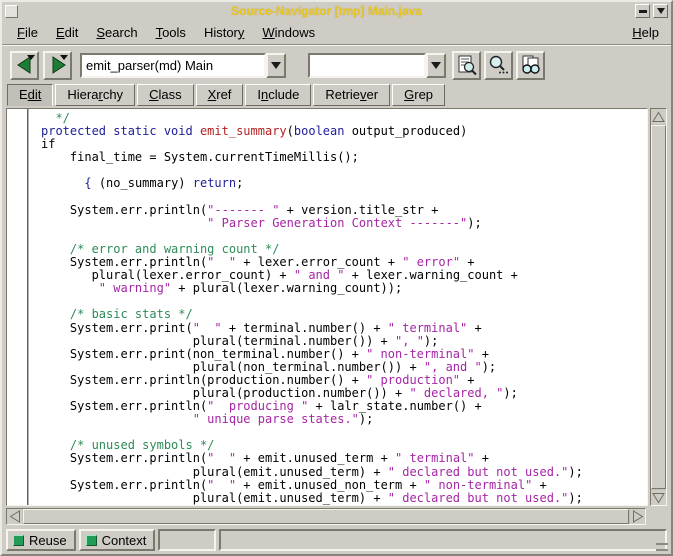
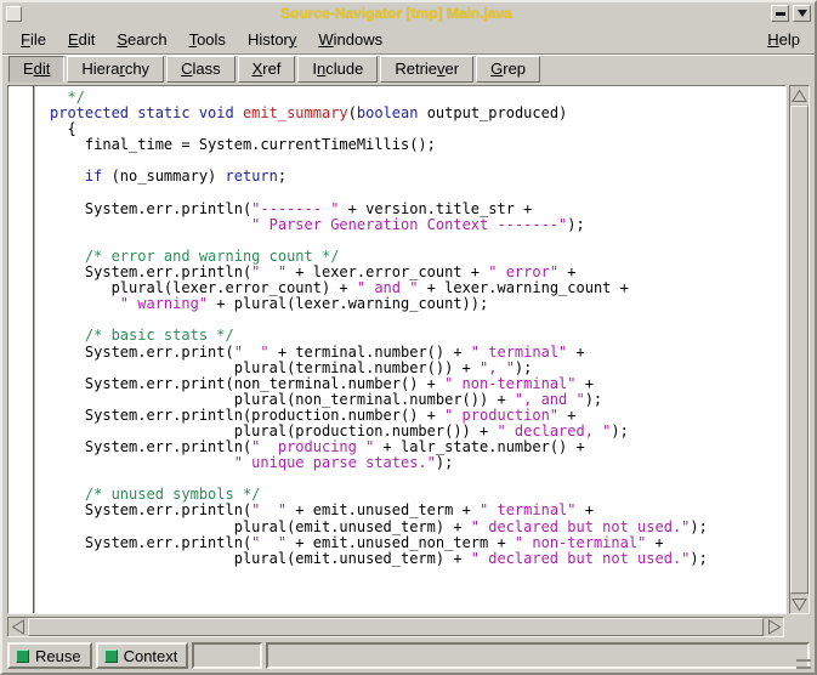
  Source-Navigator [tmp] Main.java
  File
  Edit
  Search
  Tools
  History
  Windows
  Help
- emit_parser(md) Main
  Edit
  Hierarchy
  Class
  Xref
  Include
  Retriever
  Grep
  */
  protected static void emit_summary(boolean output_produced)
- if
+ {
  final_time = System.currentTimeMillis();
- { (no_summary) return;
+ if (no_summary) return;
  System.err.println("------- " + version.title_str +
  " Parser Generation Context -------");
  /* error and warning count */
  System.err.println(" " + lexer.error_count + " error" +
  plural(lexer.error_count) + " and " + lexer.warning_count +
  " warning" + plural(lexer.warning_count));
  /* basic stats */
  System.err.print(" " + terminal.number() + " terminal" +
  plural(terminal.number()) + ", ");
  System.err.print(non_terminal.number() + " non-terminal" +
  plural(non_terminal.number()) + ", and ");
  System.err.println(production.number() + " production" +
  plural(production.number()) + " declared, ");
  System.err.println(" producing " + lalr_state.number() +
  " unique parse states.");
  /* unused symbols */
  System.err.println(" " + emit.unused_term + " terminal" +
  plural(emit.unused_term) + " declared but not used.");
  System.err.println(" " + emit.unused_non_term + " non-terminal" +
  plural(emit.unused_term) + " declared but not used.");
  Reuse
  Context
